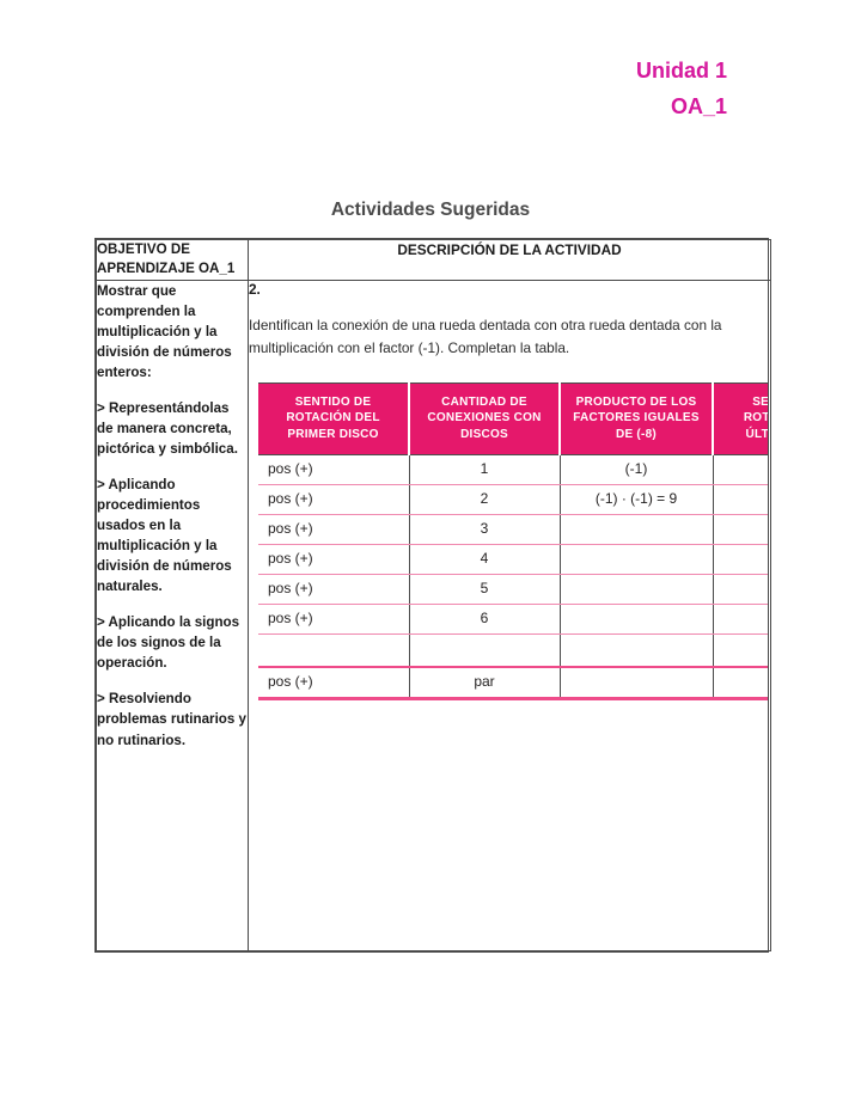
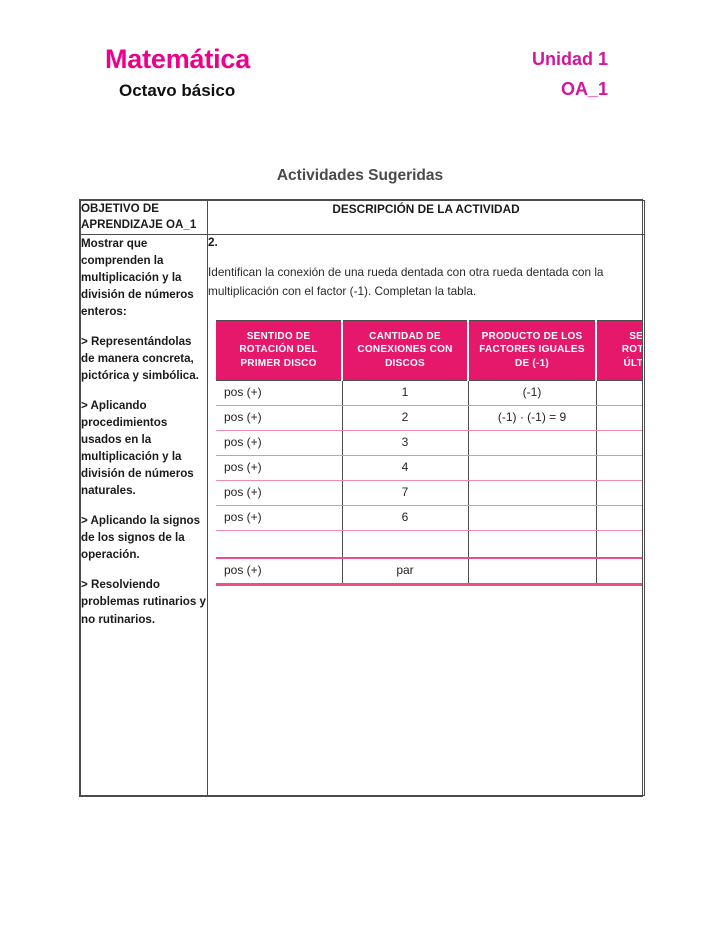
+ Matemática
+ Octavo básico
  Unidad 1
  OA_1
  Actividades Sugeridas
  OBJETIVO DE APRENDIZAJE OA_1	DESCRIPCIÓN DE LA ACTIVIDAD
  Mostrar que comprenden la multiplicación y la división de números enteros: > Representándolas de manera concreta, pictórica y simbólica. > Aplicando procedimientos usados en la multiplicación y la división de números naturales. > Aplicando la signos de los signos de la operación. > Resolviendo problemas rutinarios y no rutinarios.	2. Identifican la conexión de una rueda dentada con otra rueda dentada con la multiplicación con el factor (-1). Completan la tabla.
- SENTIDO DE ROTACIÓN DEL PRIMER DISCO	CANTIDAD DE CONEXIONES CON DISCOS	PRODUCTO DE LOS FACTORES IGUALES DE (-8)	SE ROT ÚLT
+ SENTIDO DE ROTACIÓN DEL PRIMER DISCO	CANTIDAD DE CONEXIONES CON DISCOS	PRODUCTO DE LOS FACTORES IGUALES DE (-1)	SE ROT ÚLT
  pos (+)	2	(-1) · (-1) = 9
  pos (+)	3
  pos (+)	4
- pos (+)	5
+ pos (+)	7
  pos (+)	6
  pos (+)	par
